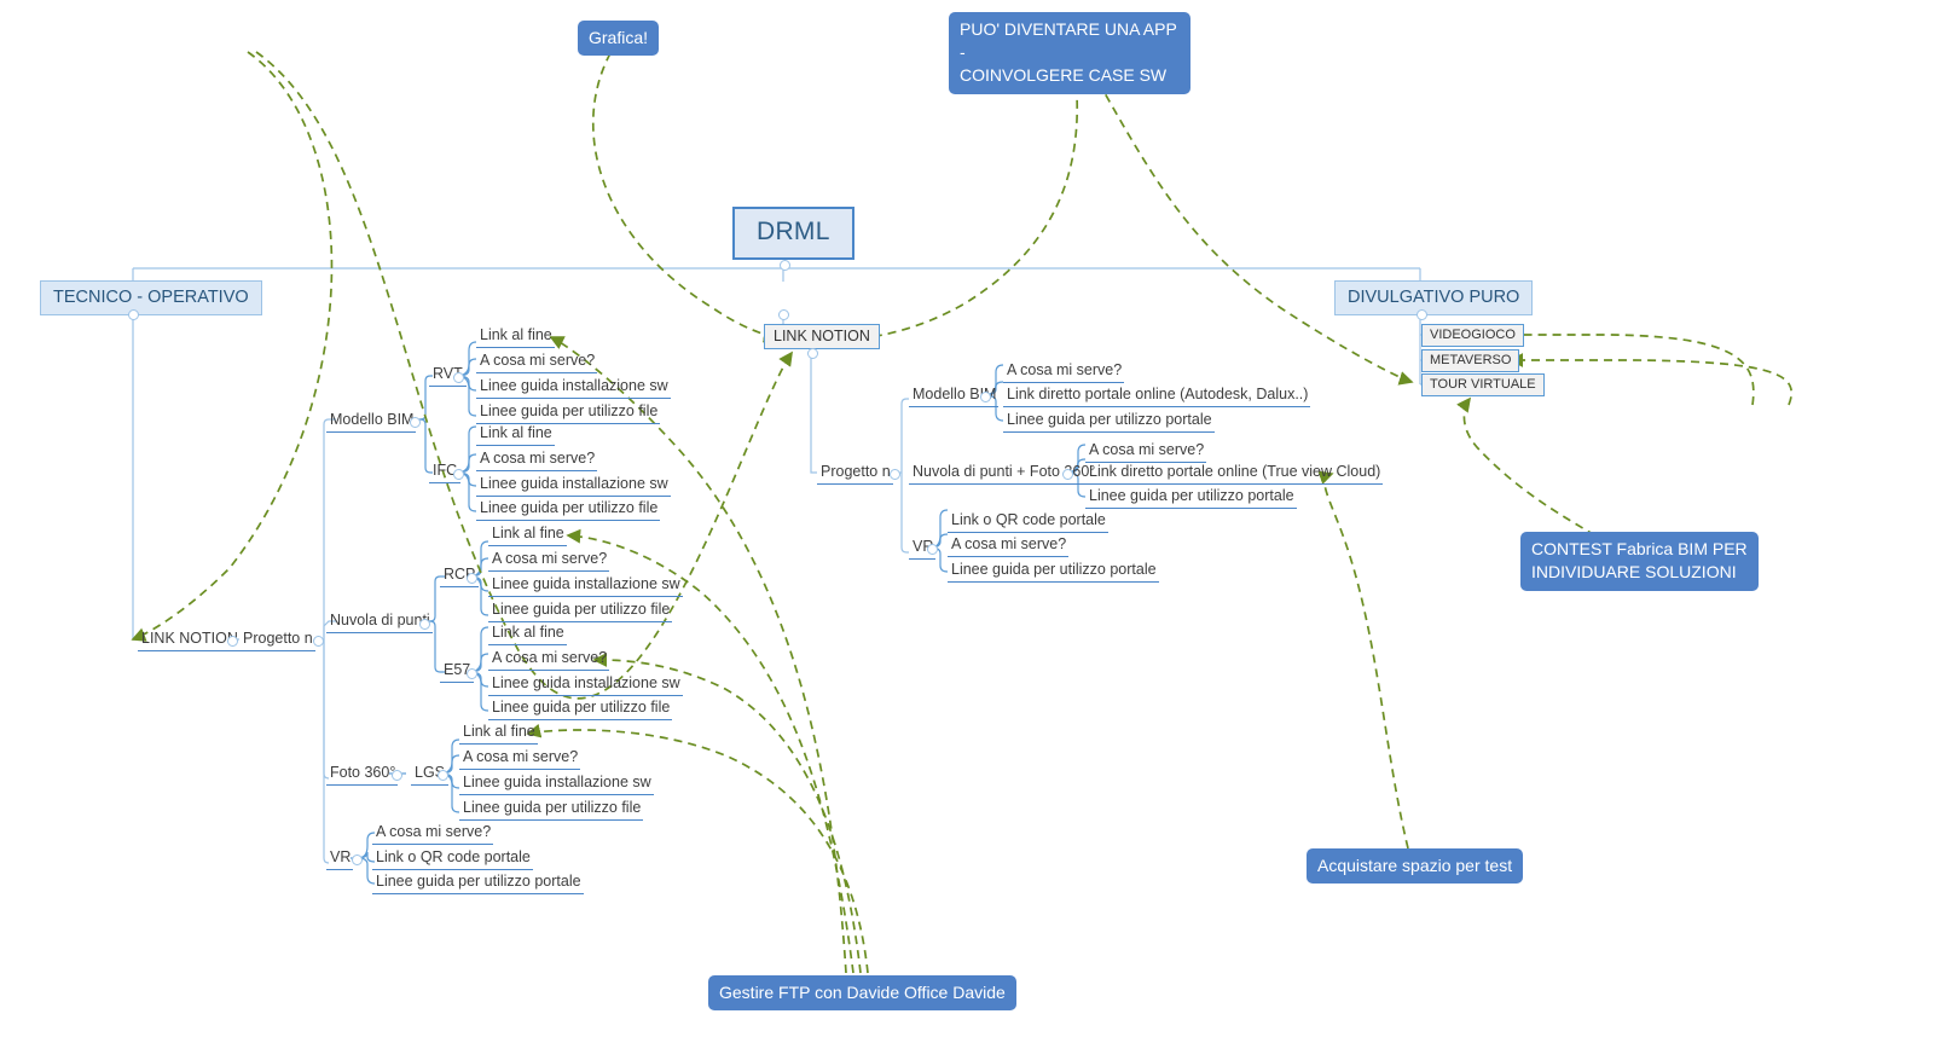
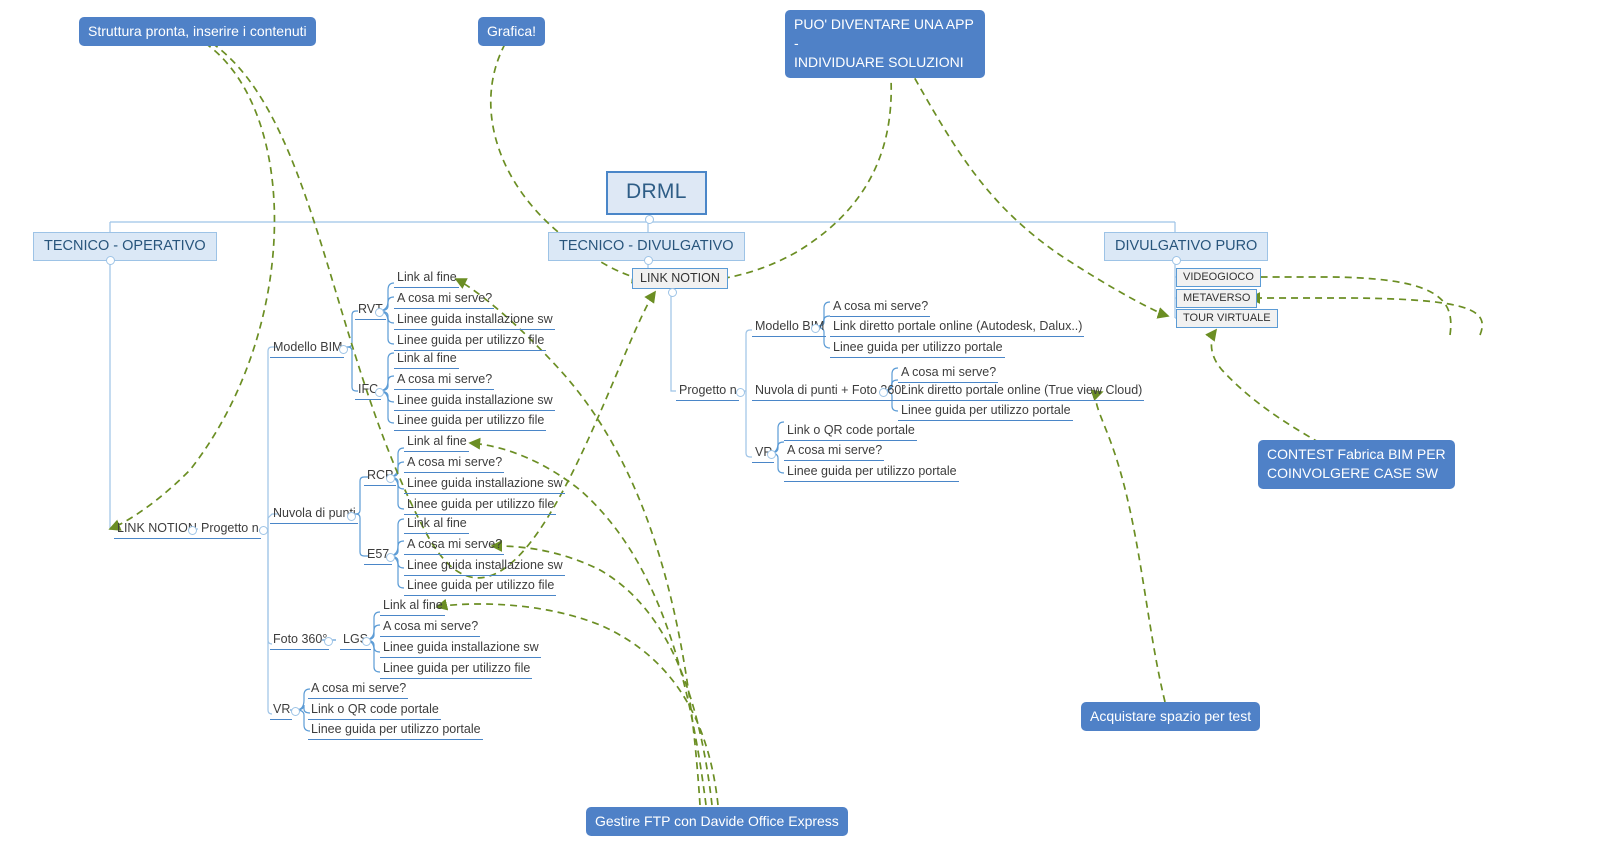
  DRML
  TECNICO - OPERATIVO
+ TECNICO - DIVULGATIVO
  DIVULGATIVO PURO
  LINK NOTION
  LINK NOTIO
  Progetto n
  Progetto n
  Modello BIM
  Link al fine
  A cosa mi serve?
  Linee guida installazione sw
  Linee guida per utilizzo file
  IFC
  Link al fine
  A cosa mi serve?
  Linee guida installazione sw
  Linee guida per utilizzo file
  Nuvola di pun
  Link al fine
  A cosa mi serve?
  Linee guida installazione sw
  Linee guida per utilizzo file
  Link al fine
  A cosa mi serve?
  Linee guida installazione sw
  Linee guida per utilizzo file
  Foto 360
  Link al fine
  A cosa mi serve?
  Linee guida installazione sw
  Linee guida per utilizzo file
  VR
  A cosa mi serve?
  Link o QR code portale
  Linee guida per utilizzo portale
  Modello B
  A cosa mi serve?
  Link diretto portale online (Autodesk, Dalux..)
  Linee guida per utilizzo portale
  Nuvola di punti + Foto60°
  A cosa mi serve?
  Link diretto portale online (True view Cloud)
  Linee guida per utilizzo portale
  Link o QR code portale
  A cosa mi serve?
  Linee guida per utilizzo portale
  VIDEOGIOCO
  METAVERSO
  TOUR VIRTUALE
+ Struttura pronta, inserire i contenuti
  Grafica!
  PUO' DIVENTARE UNA APP -
- COINVOLGERE CASE SW
+ INDIVIDUARE SOLUZIONI
  CONTEST Fabrica BIM PER
- INDIVIDUARE SOLUZIONI
+ COINVOLGERE CASE SW
  Acquistare spazio per test
- Gestire FTP con Davide Office Davide
+ Gestire FTP con Davide Office Express
